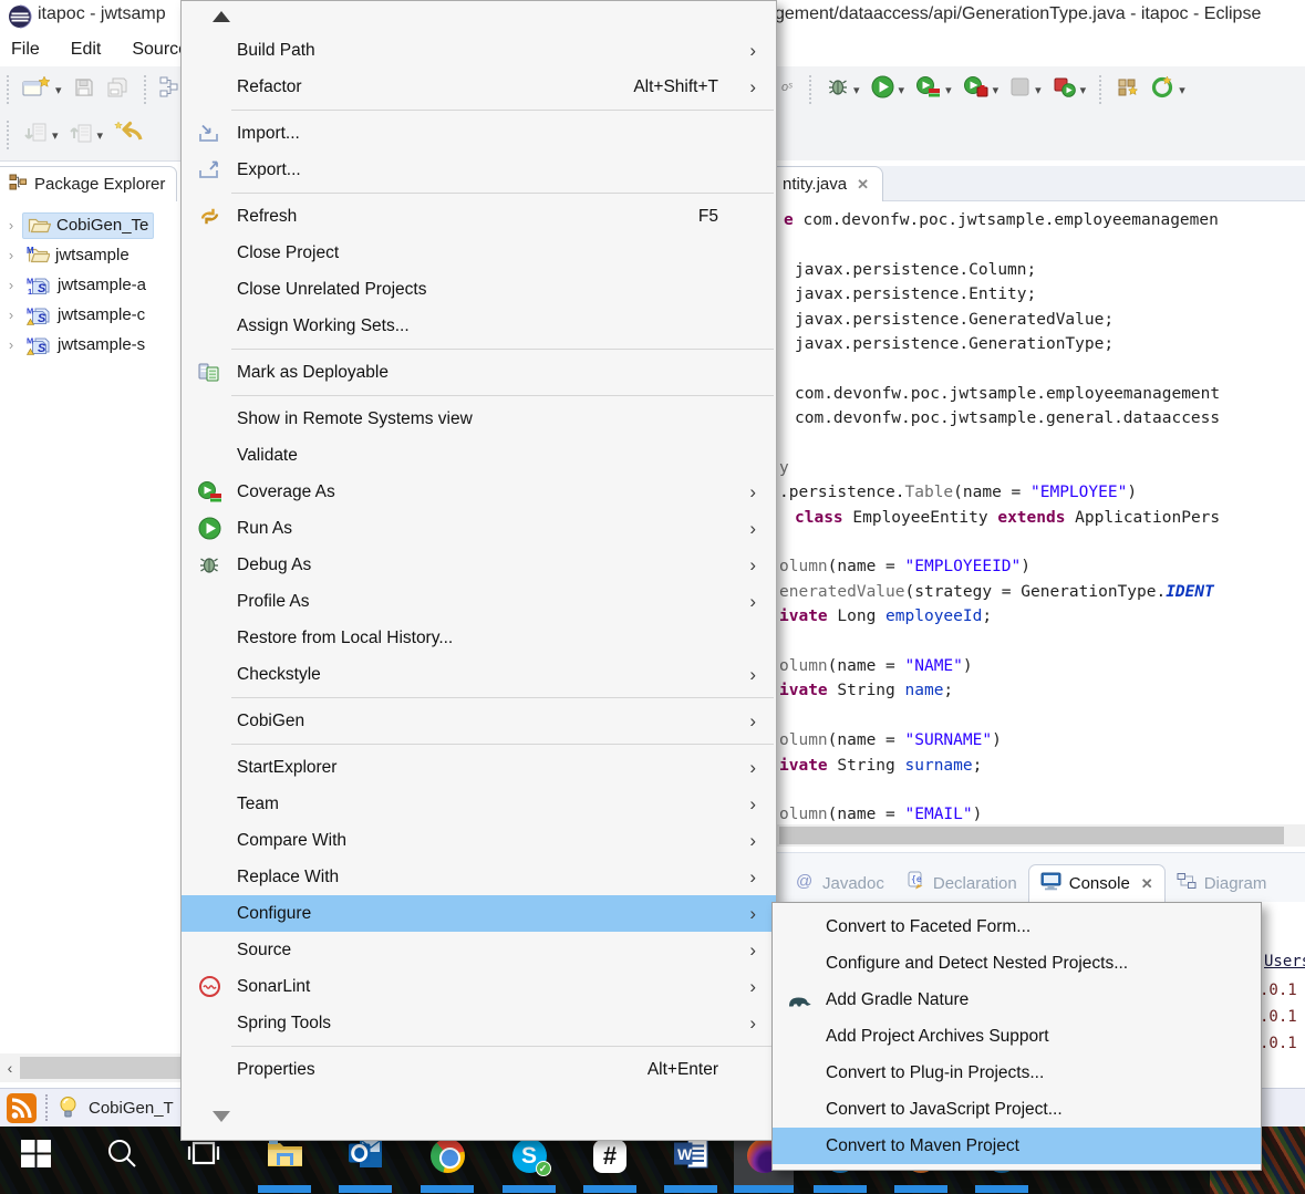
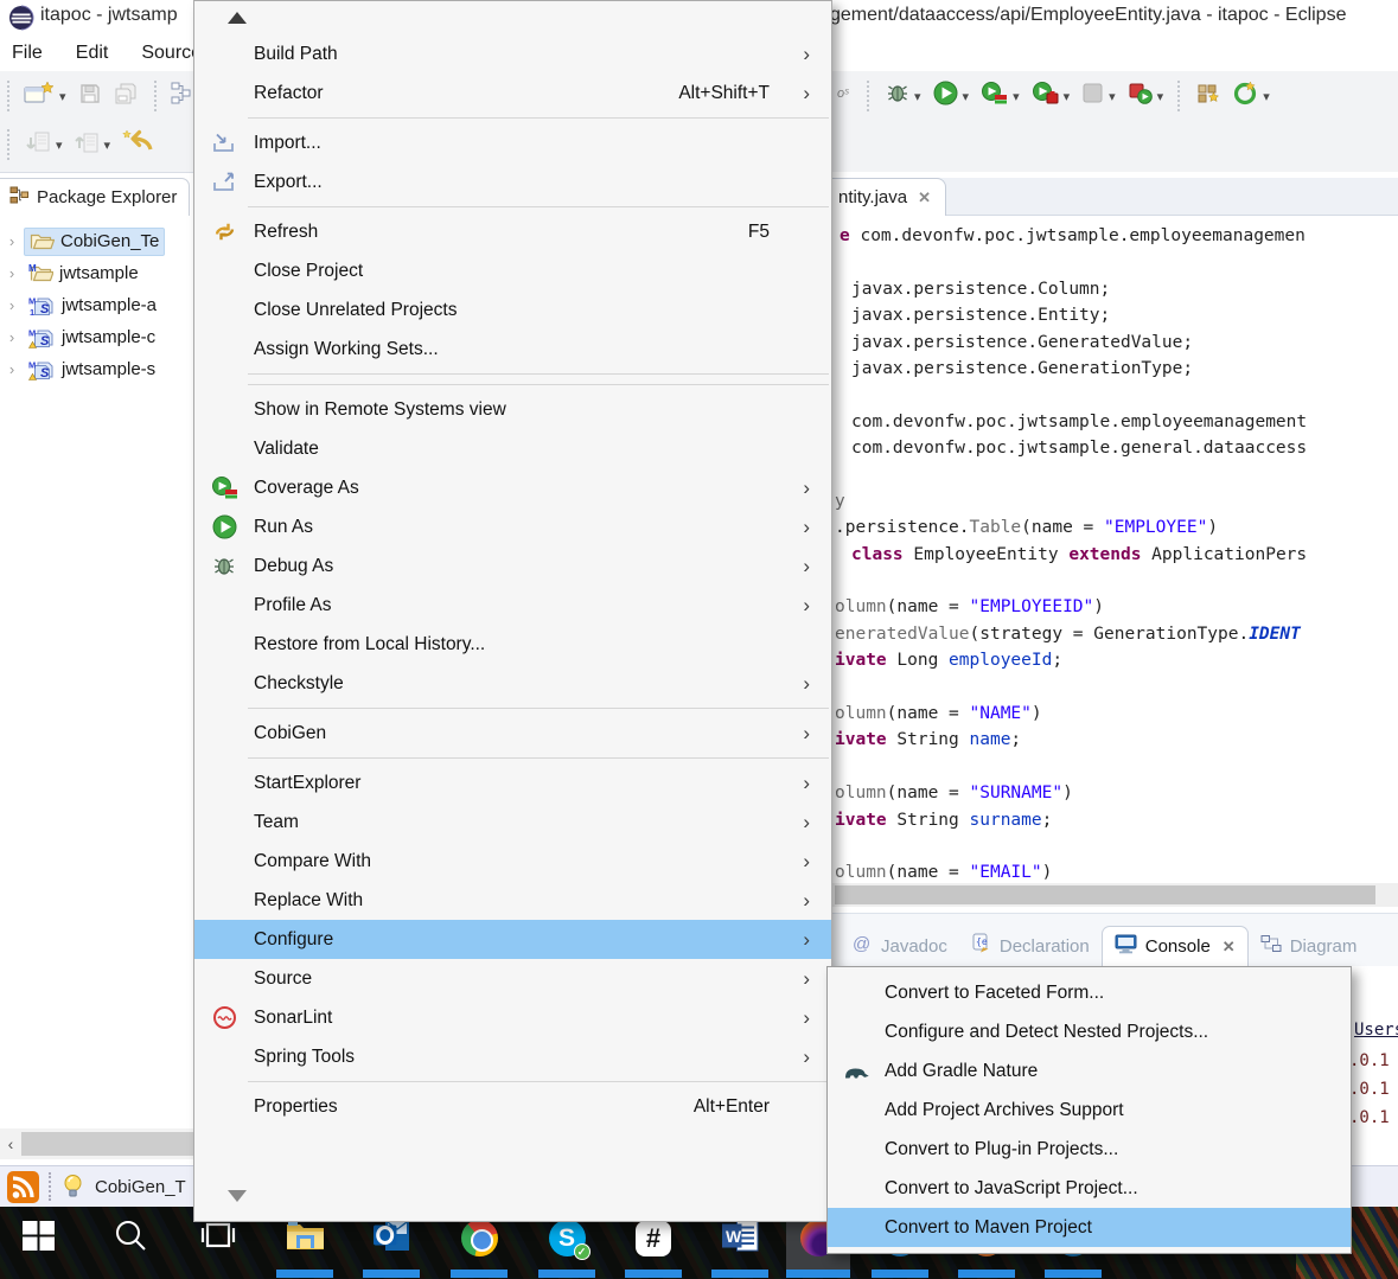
  itapoc - jwtsamp
- gement/dataaccess/api/GenerationType.java - itapoc - Eclipse
+ gement/dataaccess/api/EmployeeEntity.java - itapoc - Eclipse
  File
  Edit
  Sourc
  ▾
  ▾
  ▾
  oˢ
  ▾
  ▾
  ▾
  ▾
  ▾
  ▾
  ▾
  Package Explorer
  ›
  CobiGen_Te
  ›
  M
  jwtsample
  ›
  S
  M
  1
  jwtsample-a
  ›
  S
  M
  jwtsample-c
  ›
  S
  M
  jwtsample-s
  ‹
  ntity.java
  ✕
  e com.devonfw.poc.jwtsample.employeemanagemen
  javax.persistence.Column;
  javax.persistence.Entity;
  javax.persistence.GeneratedValue;
  javax.persistence.GenerationType;
  com.devonfw.poc.jwtsample.employeemanagement
  com.devonfw.poc.jwtsample.general.dataaccess
  y
  .persistence.Table(name = "EMPLOYEE")
  class EmployeeEntity extends ApplicationPers
  olumn(name = "EMPLOYEEID")
  eneratedValue(strategy = GenerationType.IDENT
  ivate Long employeeId;
  olumn(name = "NAME")
  ivate String name;
  olumn(name = "SURNAME")
  ivate String surname;
  olumn(name = "EMAIL")
  @
  Javadoc
  {e
  Declaration
  Console
  ✕
  Diagram
  User
  .0.1
  .0.1
  .0.1
  CobiGen_T
  S
  ✓
  #
  W
  Build Path
  ›
  Refactor
  Alt+Shift+T
  ›
  Import...
  Export...
  Refresh
  F5
  Close Project
  Close Unrelated Projects
  Assign Working Sets...
- Mark as Deployable
  Show in Remote Systems view
  Validate
  Coverage As
  ›
  Run As
  ›
  Debug As
  ›
  Profile As
  ›
  Restore from Local History...
  Checkstyle
  ›
  CobiGen
  ›
  StartExplorer
  ›
  Team
  ›
  Compare With
  ›
  Replace With
  ›
  Configure
  ›
  Source
  ›
  SonarLint
  ›
  Spring Tools
  ›
  Properties
  Alt+Enter
  Convert to Faceted Form...
  Configure and Detect Nested Projects...
  Add Gradle Nature
  Add Project Archives Support
  Convert to Plug-in Projects...
  Convert to JavaScript Project...
  Convert to Maven Project
